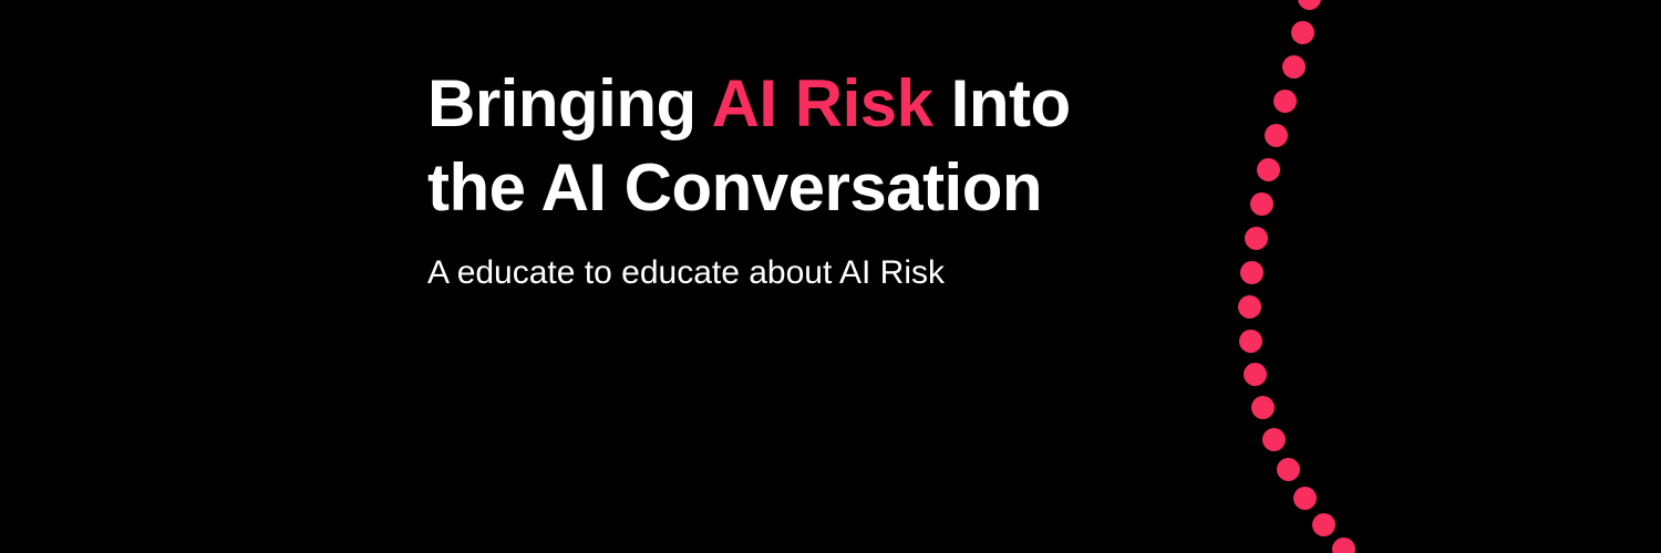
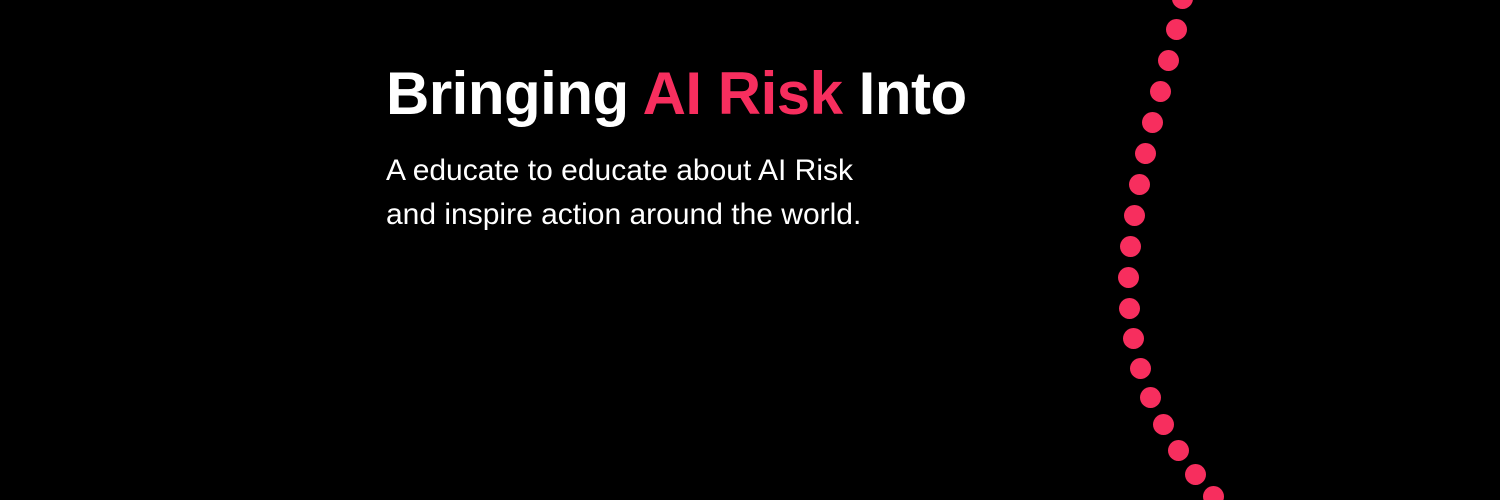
  Bringing AI Risk Into
- the AI Conversation
  A educate to educate about AI Risk
+ and inspire action around the world.
